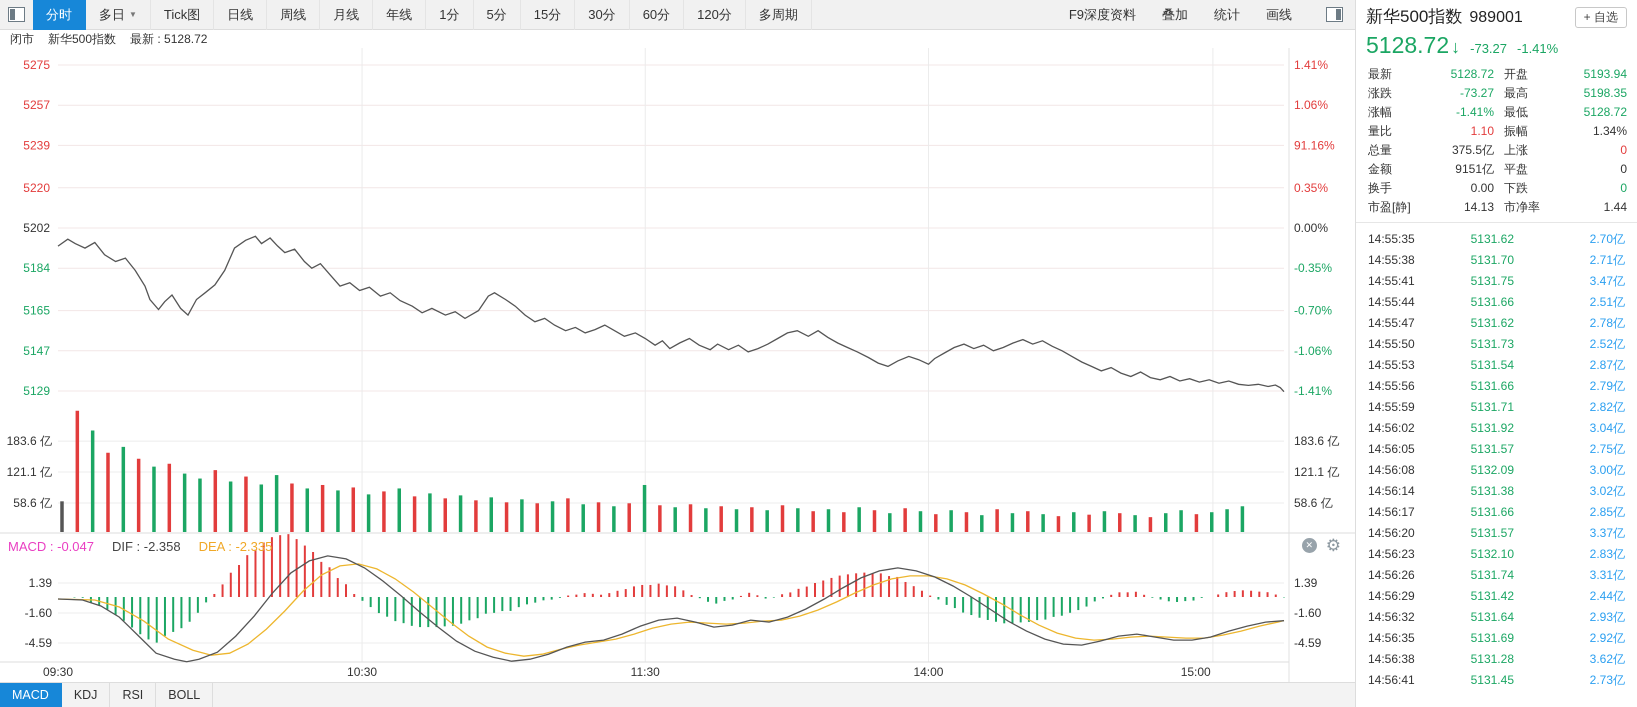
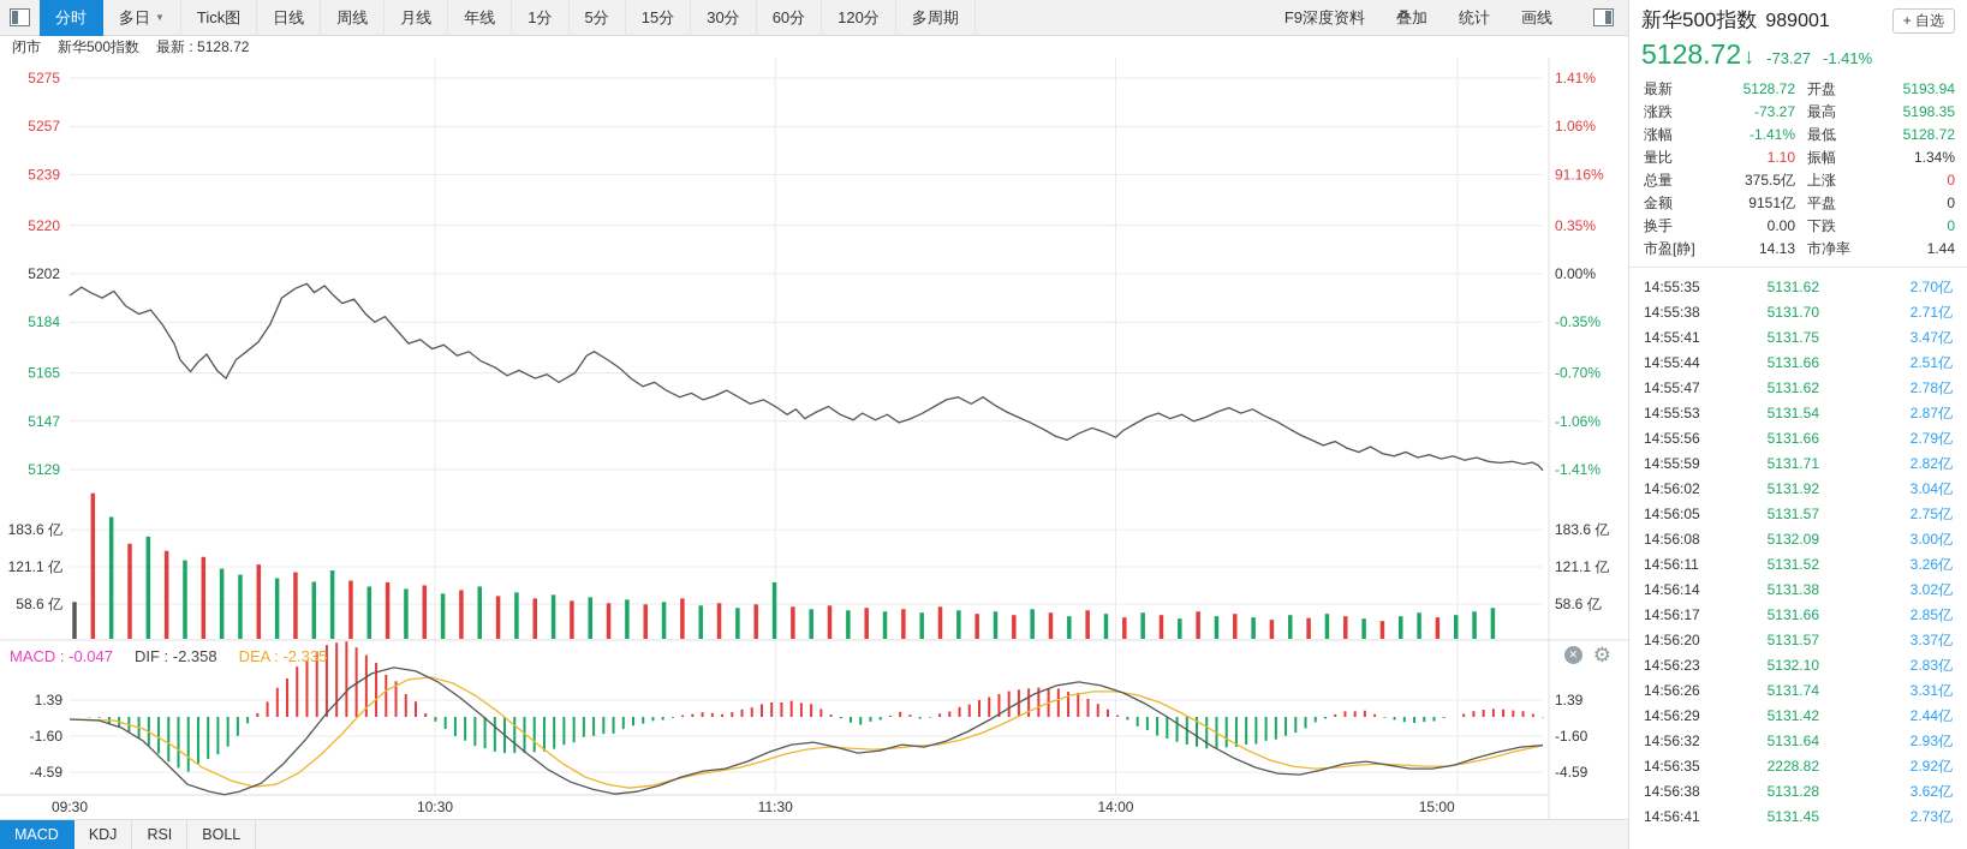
  分时
  多日 ▼
  Tick图
  日线
  周线
  月线
  年线
  1分
  5分
  15分
  30分
  60分
  120分
  多周期
  F9深度资料
  叠加
  统计
  画线
  闭市
  新华500指数
  最新 : 5128.72
  5275
  1.41%
  5257
  1.06%
  5239
  91.16%
  5220
  0.35%
  5202
  0.00%
  5184
  -0.35%
  5165
  -0.70%
  5147
  -1.06%
  5129
  -1.41%
  183.6 亿
  183.6 亿
  121.1 亿
  121.1 亿
  58.6 亿
  58.6 亿
  1.39
  1.39
  -1.60
  -1.60
  -4.59
  -4.59
  MACD : -0.047
  DIF : -2.358
  DEA : -2.335
  ✕
  ⚙
  09:30
  10:30
  11:30
  14:00
  15:00
  MACD
  KDJ
  RSI
  BOLL
  新华500指数
  989001
  + 自选
  5128.72
  ↓
  -73.27
  -1.41%
  最新
  5128.72
  开盘
  5193.94
  涨跌
  -73.27
  最高
  5198.35
  涨幅
  -1.41%
  最低
  5128.72
  量比
  1.10
  振幅
  1.34%
  总量
  375.5亿
  上涨
  0
  金额
  9151亿
  平盘
  0
  换手
  0.00
  下跌
  0
  市盈[静]
  14.13
  市净率
  1.44
  14:55:35
  5131.62
  2.70亿
  14:55:38
  5131.70
  2.71亿
  14:55:41
  5131.75
  3.47亿
  14:55:44
  5131.66
  2.51亿
  14:55:47
  5131.62
  2.78亿
- 14:55:50
- 5131.73
- 2.52亿
  14:55:53
  5131.54
  2.87亿
  14:55:56
  5131.66
  2.79亿
  14:55:59
  5131.71
  2.82亿
  14:56:02
  5131.92
  3.04亿
  14:56:05
  5131.57
  2.75亿
  14:56:08
  5132.09
  3.00亿
+ 14:56:11
+ 5131.52
+ 3.26亿
  14:56:14
  5131.38
  3.02亿
  14:56:17
  5131.66
  2.85亿
  14:56:20
  5131.57
  3.37亿
  14:56:23
  5132.10
  2.83亿
  14:56:26
  5131.74
  3.31亿
  14:56:29
  5131.42
  2.44亿
  14:56:32
  5131.64
  2.93亿
  14:56:35
- 5131.69
+ 2228.82
  2.92亿
  14:56:38
  5131.28
  3.62亿
  14:56:41
  5131.45
  2.73亿
